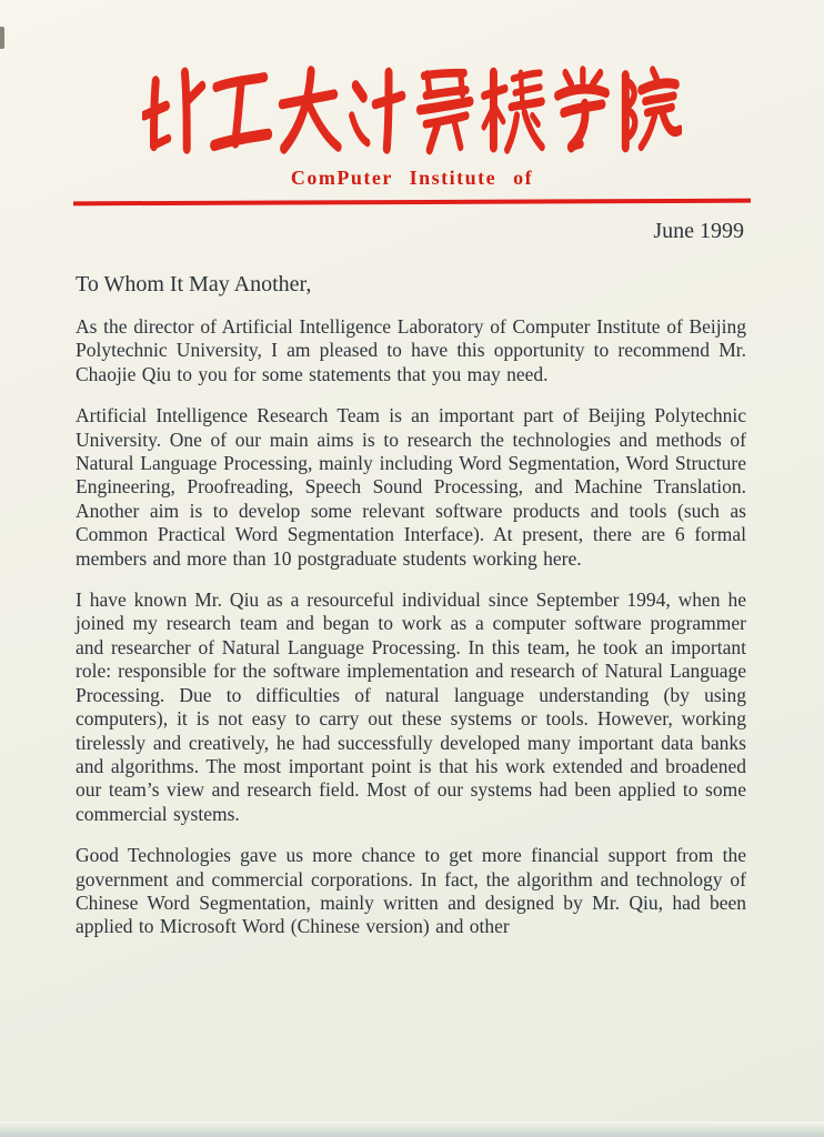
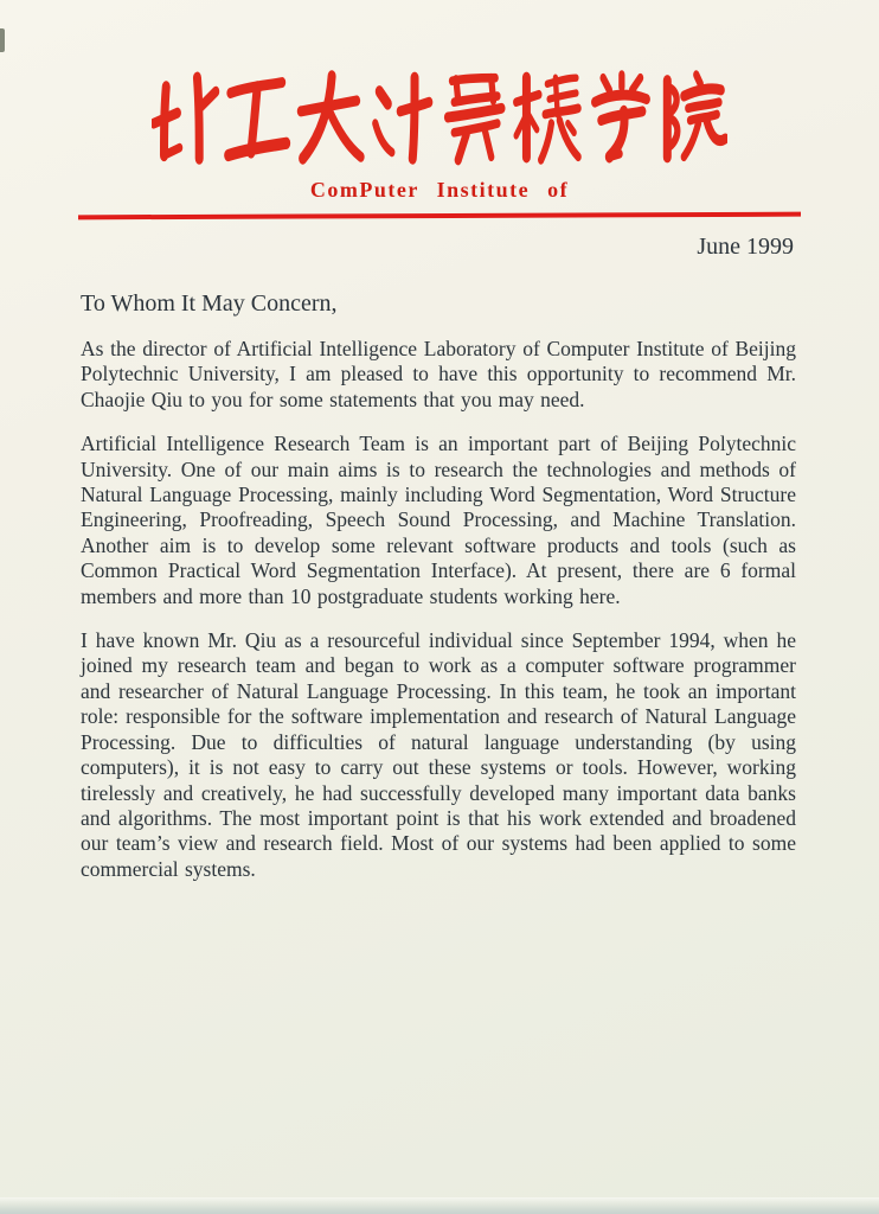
  ComPuter Institute of
  June 1999
- To Whom It May Another,
+ To Whom It May Concern,
  As the director of Artificial Intelligence Laboratory of Computer Institute of Beijing Polytechnic University, I am pleased to have this opportunity to recommend Mr. Chaojie Qiu to you for some statements that you may need.
  Artificial Intelligence Research Team is an important part of Beijing Polytechnic University. One of our main aims is to research the technologies and methods of Natural Language Processing, mainly including Word Segmentation, Word Structure Engineering, Proofreading, Speech Sound Processing, and Machine Translation. Another aim is to develop some relevant software products and tools (such as Common Practical Word Segmentation Interface). At present, there are 6 formal members and more than 10 postgraduate students working here.
  I have known Mr. Qiu as a resourceful individual since September 1994, when he joined my research team and began to work as a computer software programmer and researcher of Natural Language Processing. In this team, he took an important role: responsible for the software implementation and research of Natural Language Processing. Due to difficulties of natural language understanding (by using computers), it is not easy to carry out these systems or tools. However, working tirelessly and creatively, he had successfully developed many important data banks and algorithms. The most important point is that his work extended and broadened our team’s view and research field. Most of our systems had been applied to some commercial systems.
- Good Technologies gave us more chance to get more financial support from the government and commercial corporations. In fact, the algorithm and technology of Chinese Word Segmentation, mainly written and designed by Mr. Qiu, had been applied to Microsoft Word (Chinese version) and other
